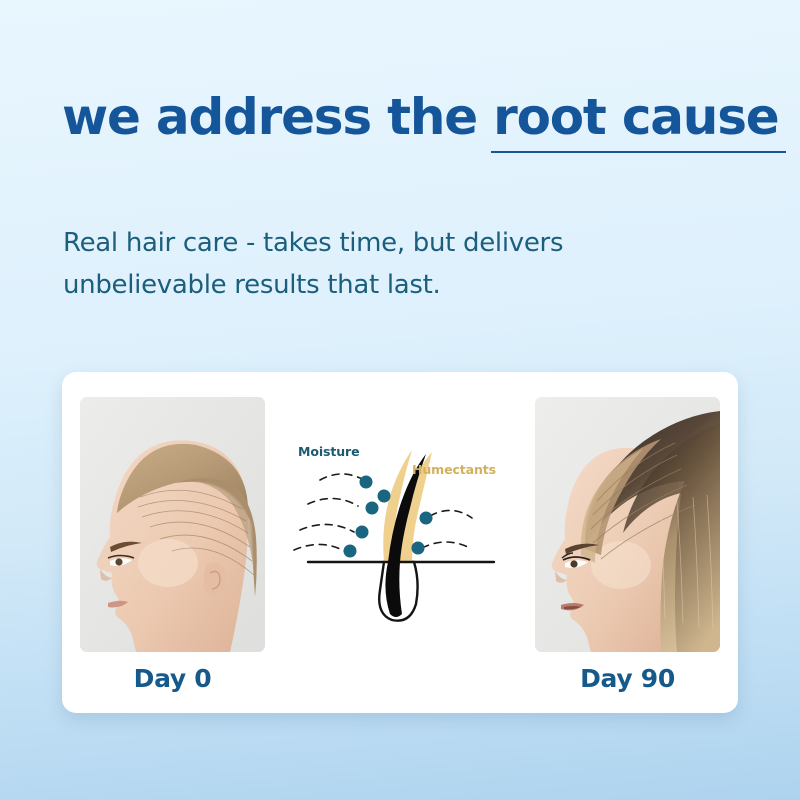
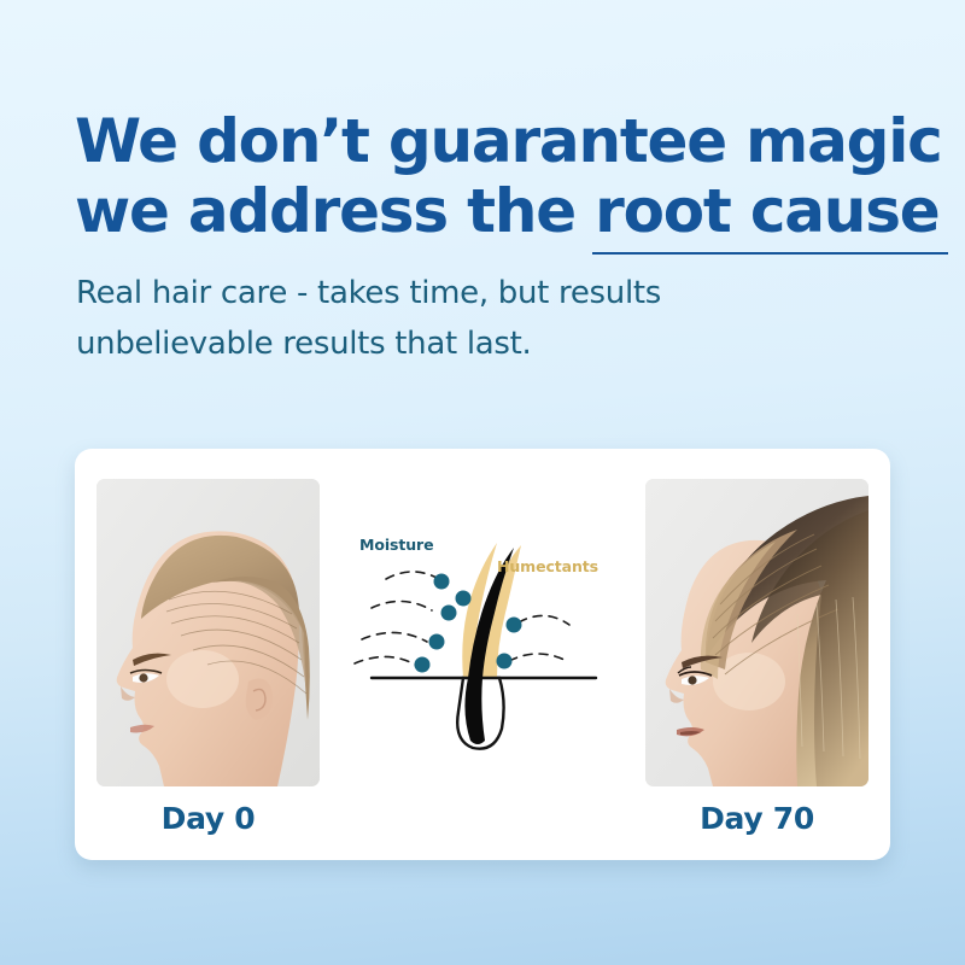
+ We don’t guarantee magic
  we address the root cause
- Real hair care - takes time, but delivers
+ Real hair care - takes time, but results
  unbelievable results that last.
  Day 0
  Moisture
  Humectants
- Day 90
+ Day 70
